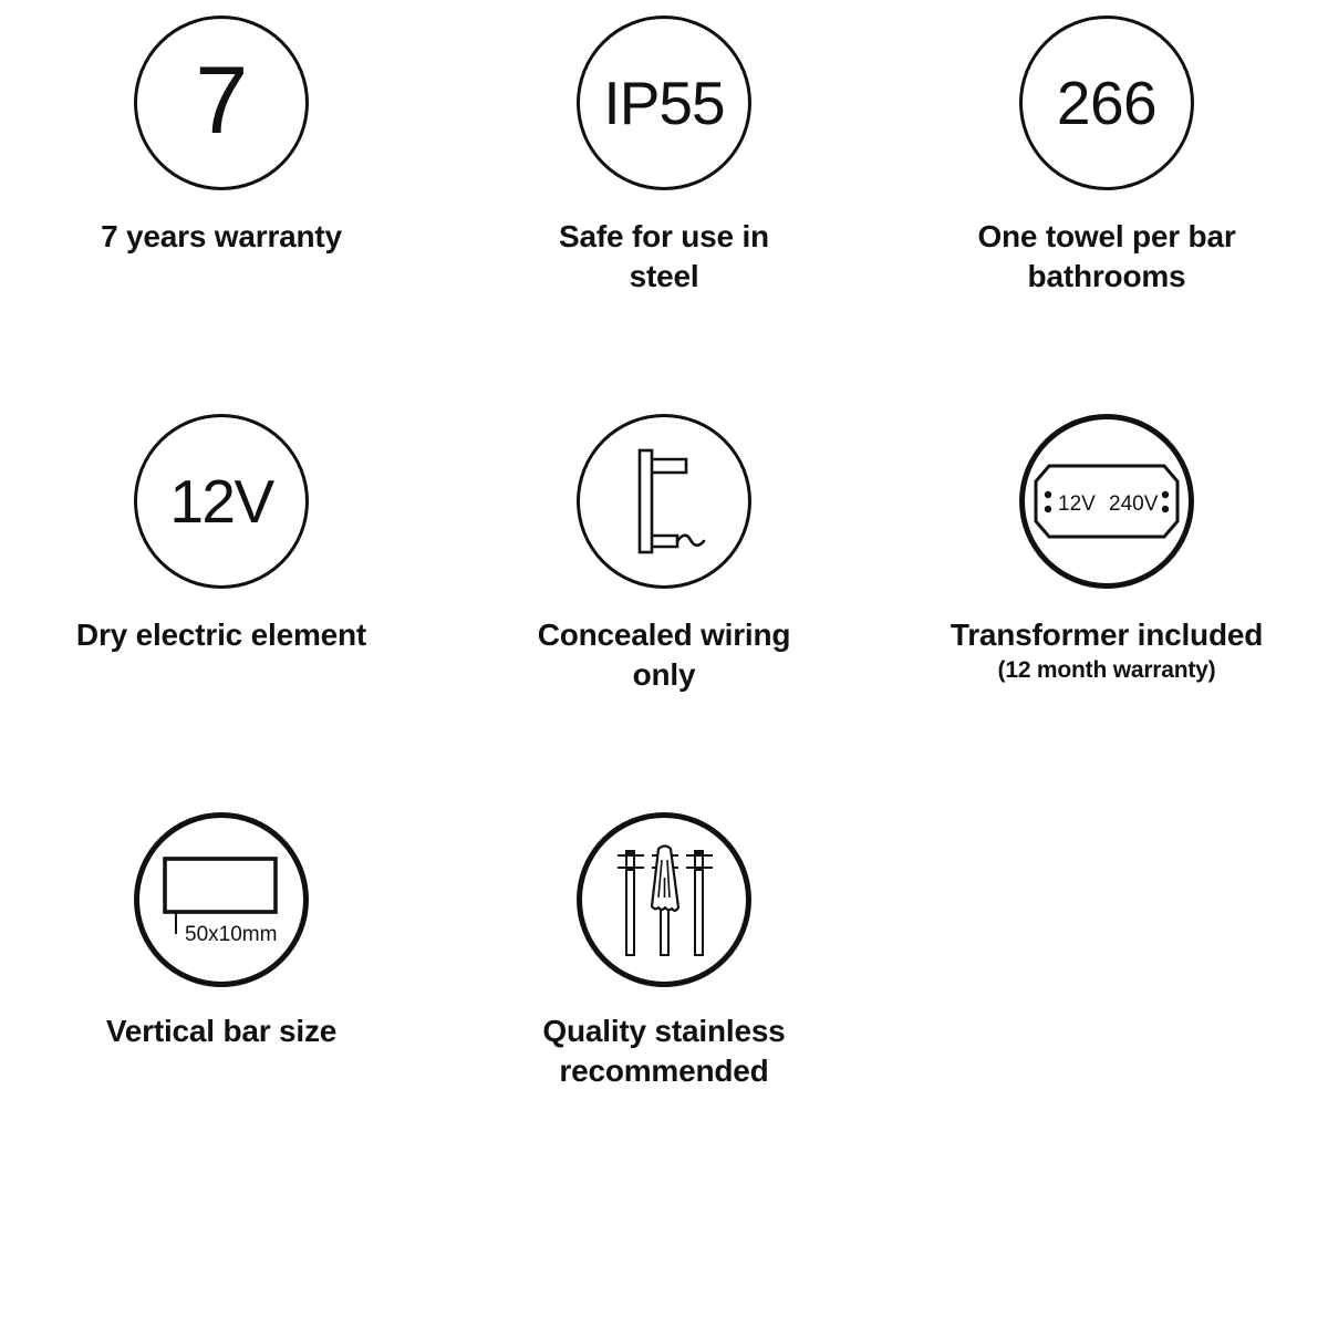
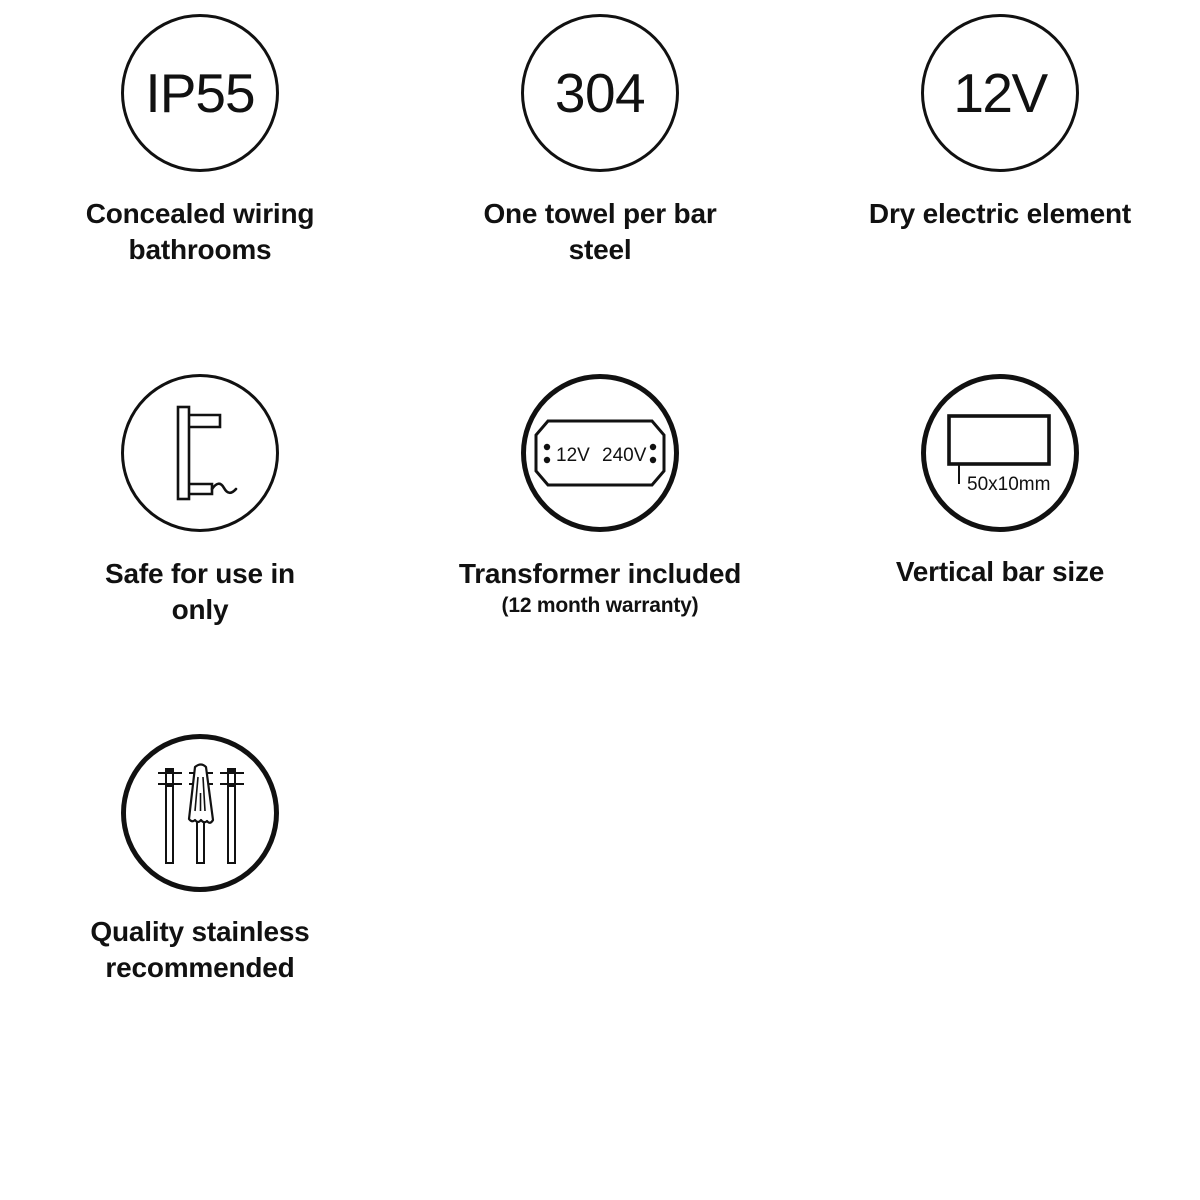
- 7
- 7 years warranty
  IP55
- Safe for use in
+ Concealed wiring
- steel
+ bathrooms
- 266
+ 304
  One towel per bar
- bathrooms
+ steel
  12V
  Dry electric element
- Concealed wiring
+ Safe for use in
  only
  12V
  240V
  Transformer included
  (12 month warranty)
  50x10mm
  Vertical bar size
  Quality stainless
  recommended
